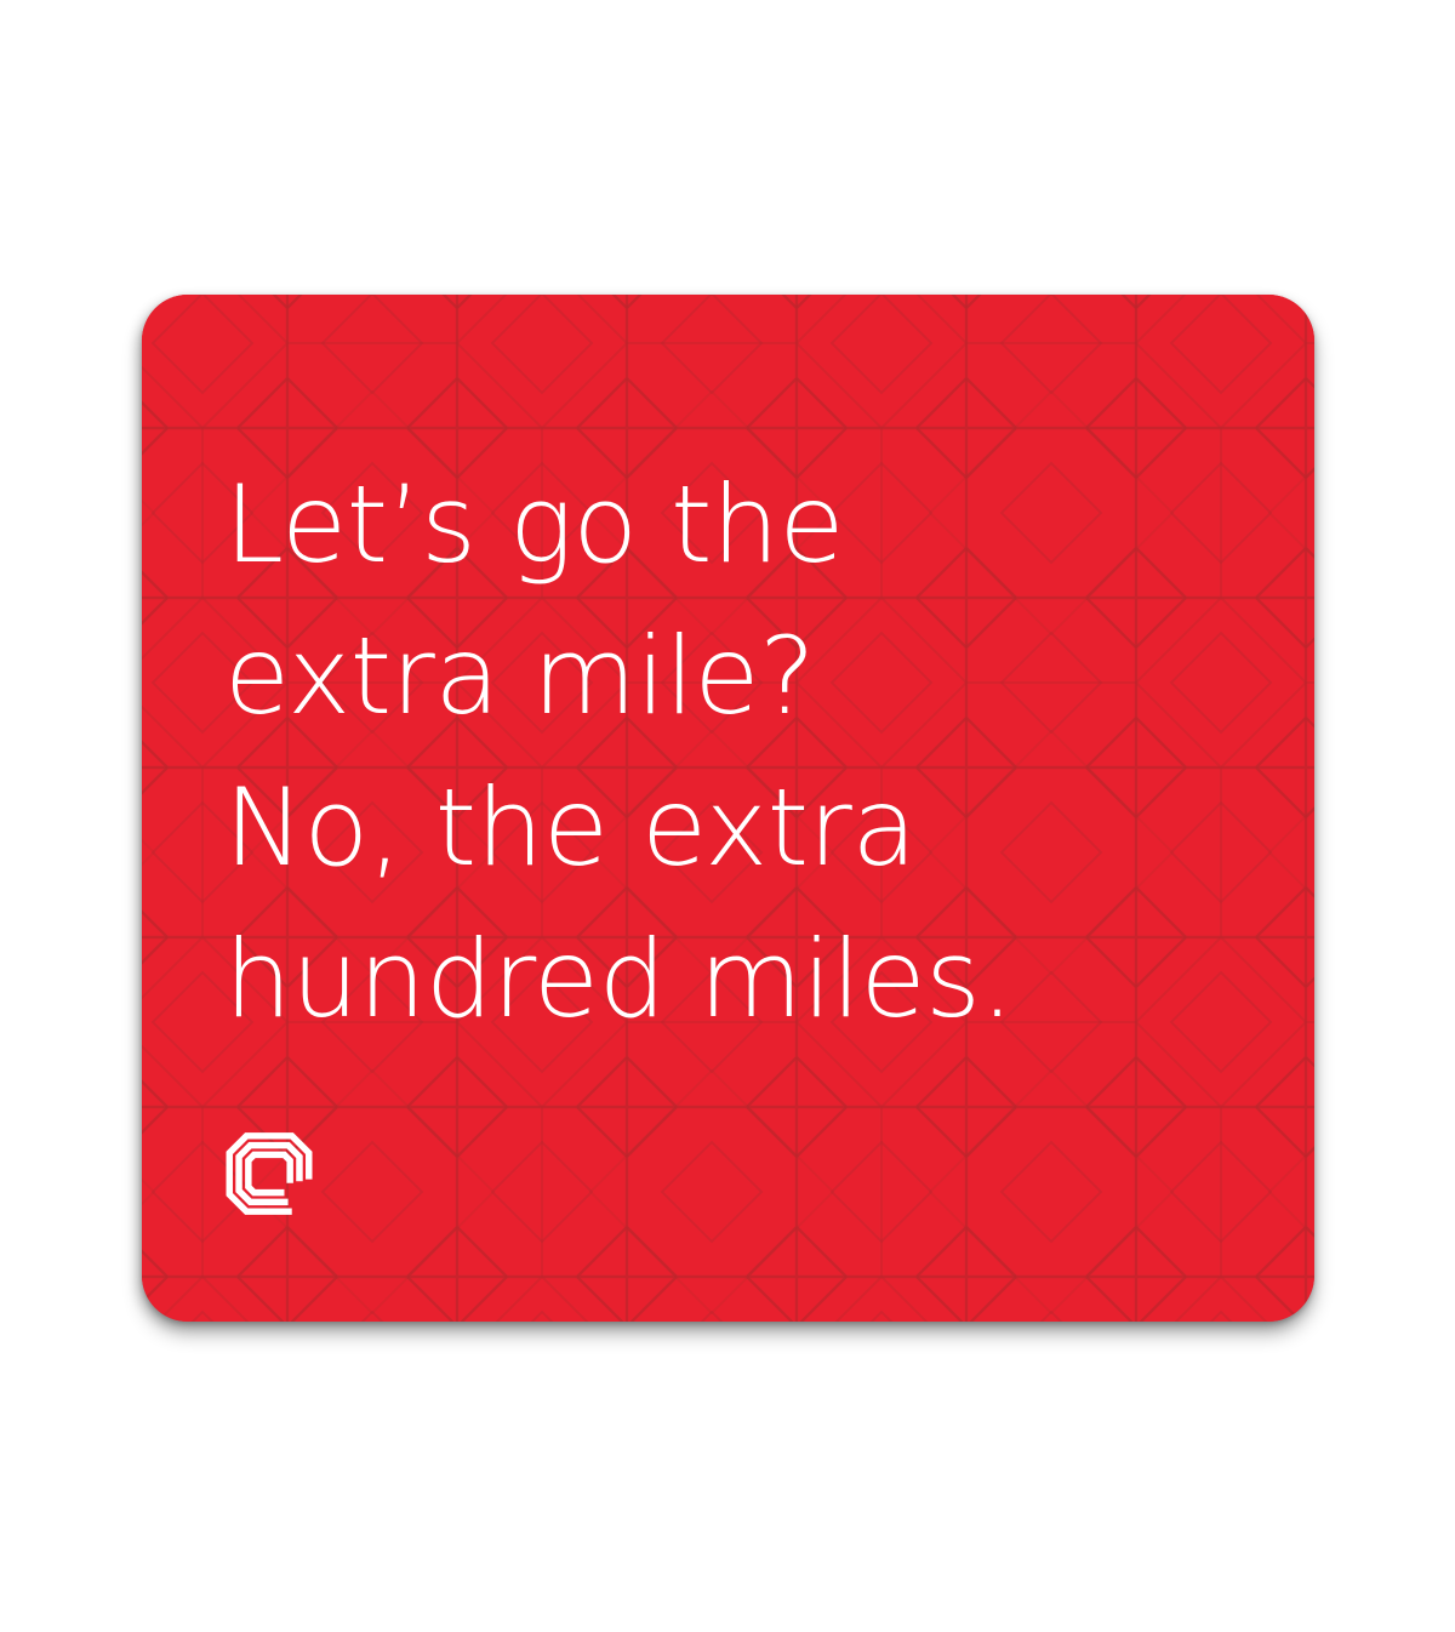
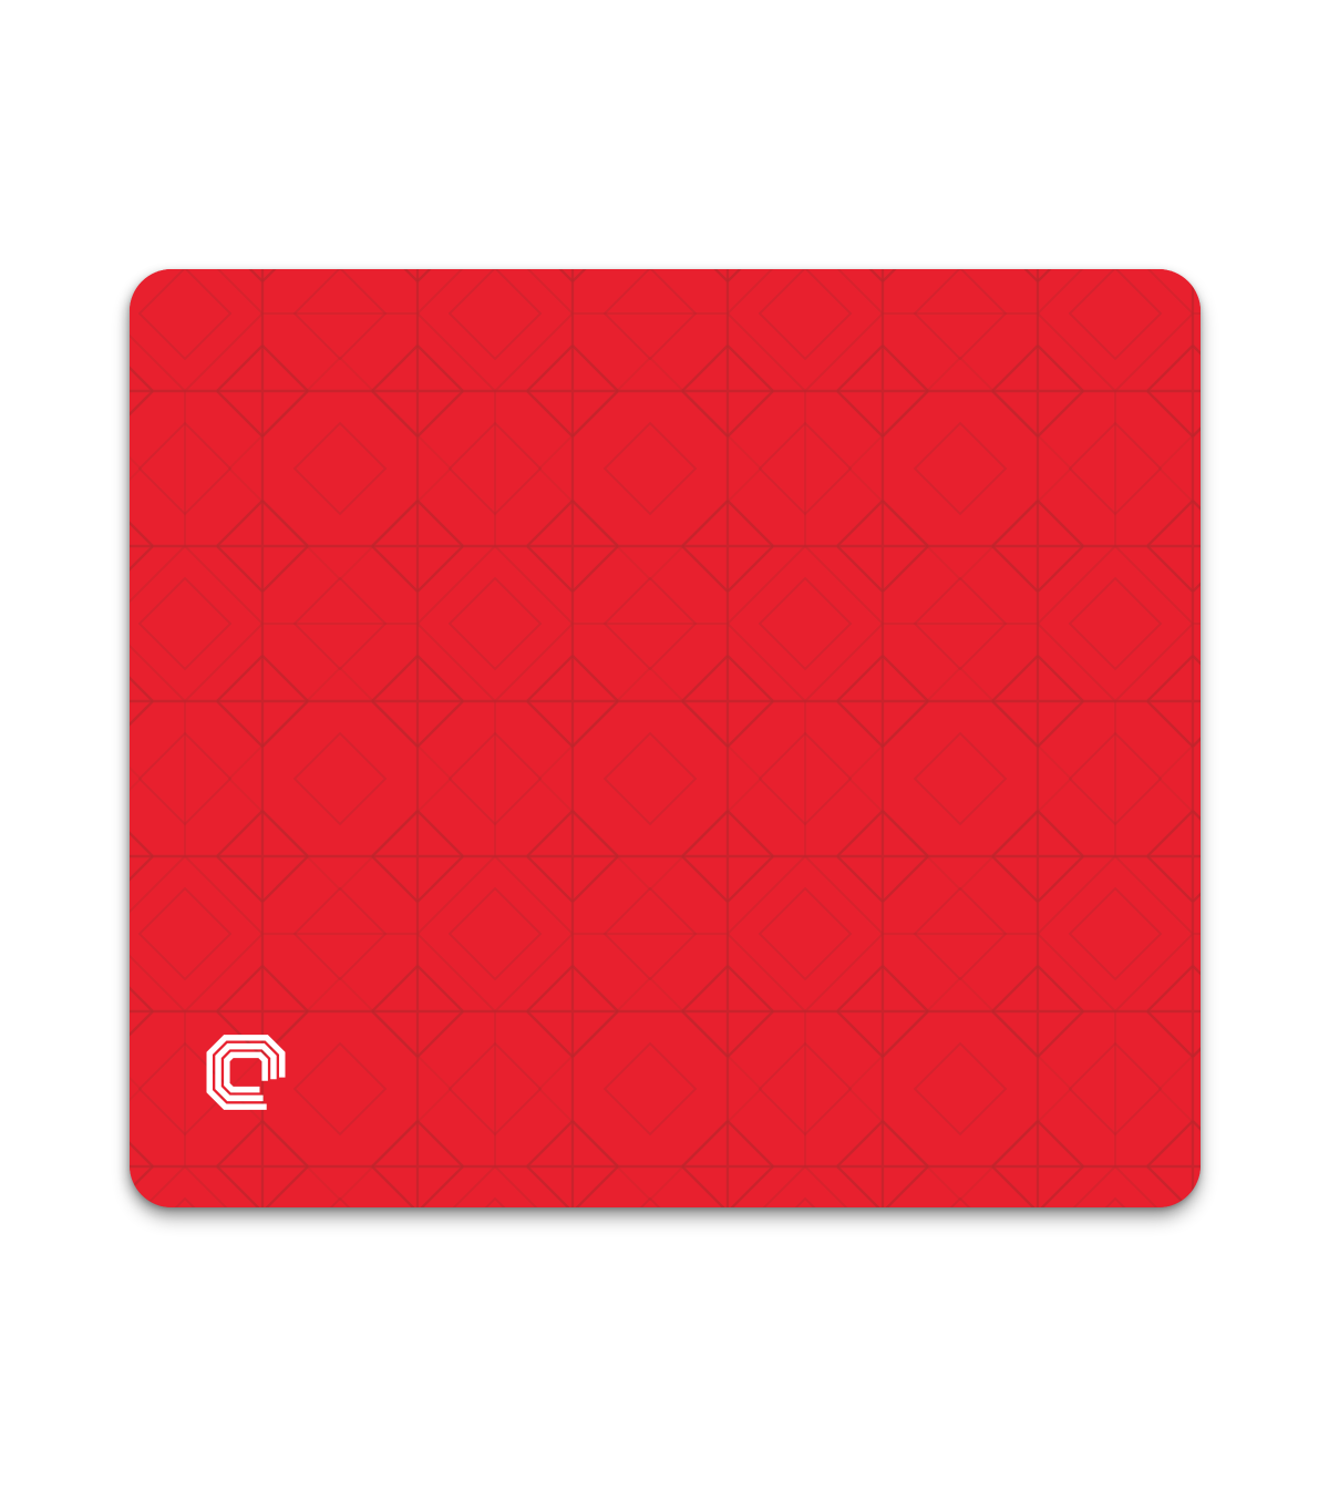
- Let’s go the
- extra mile?
- No, the extra
- hundred miles.
